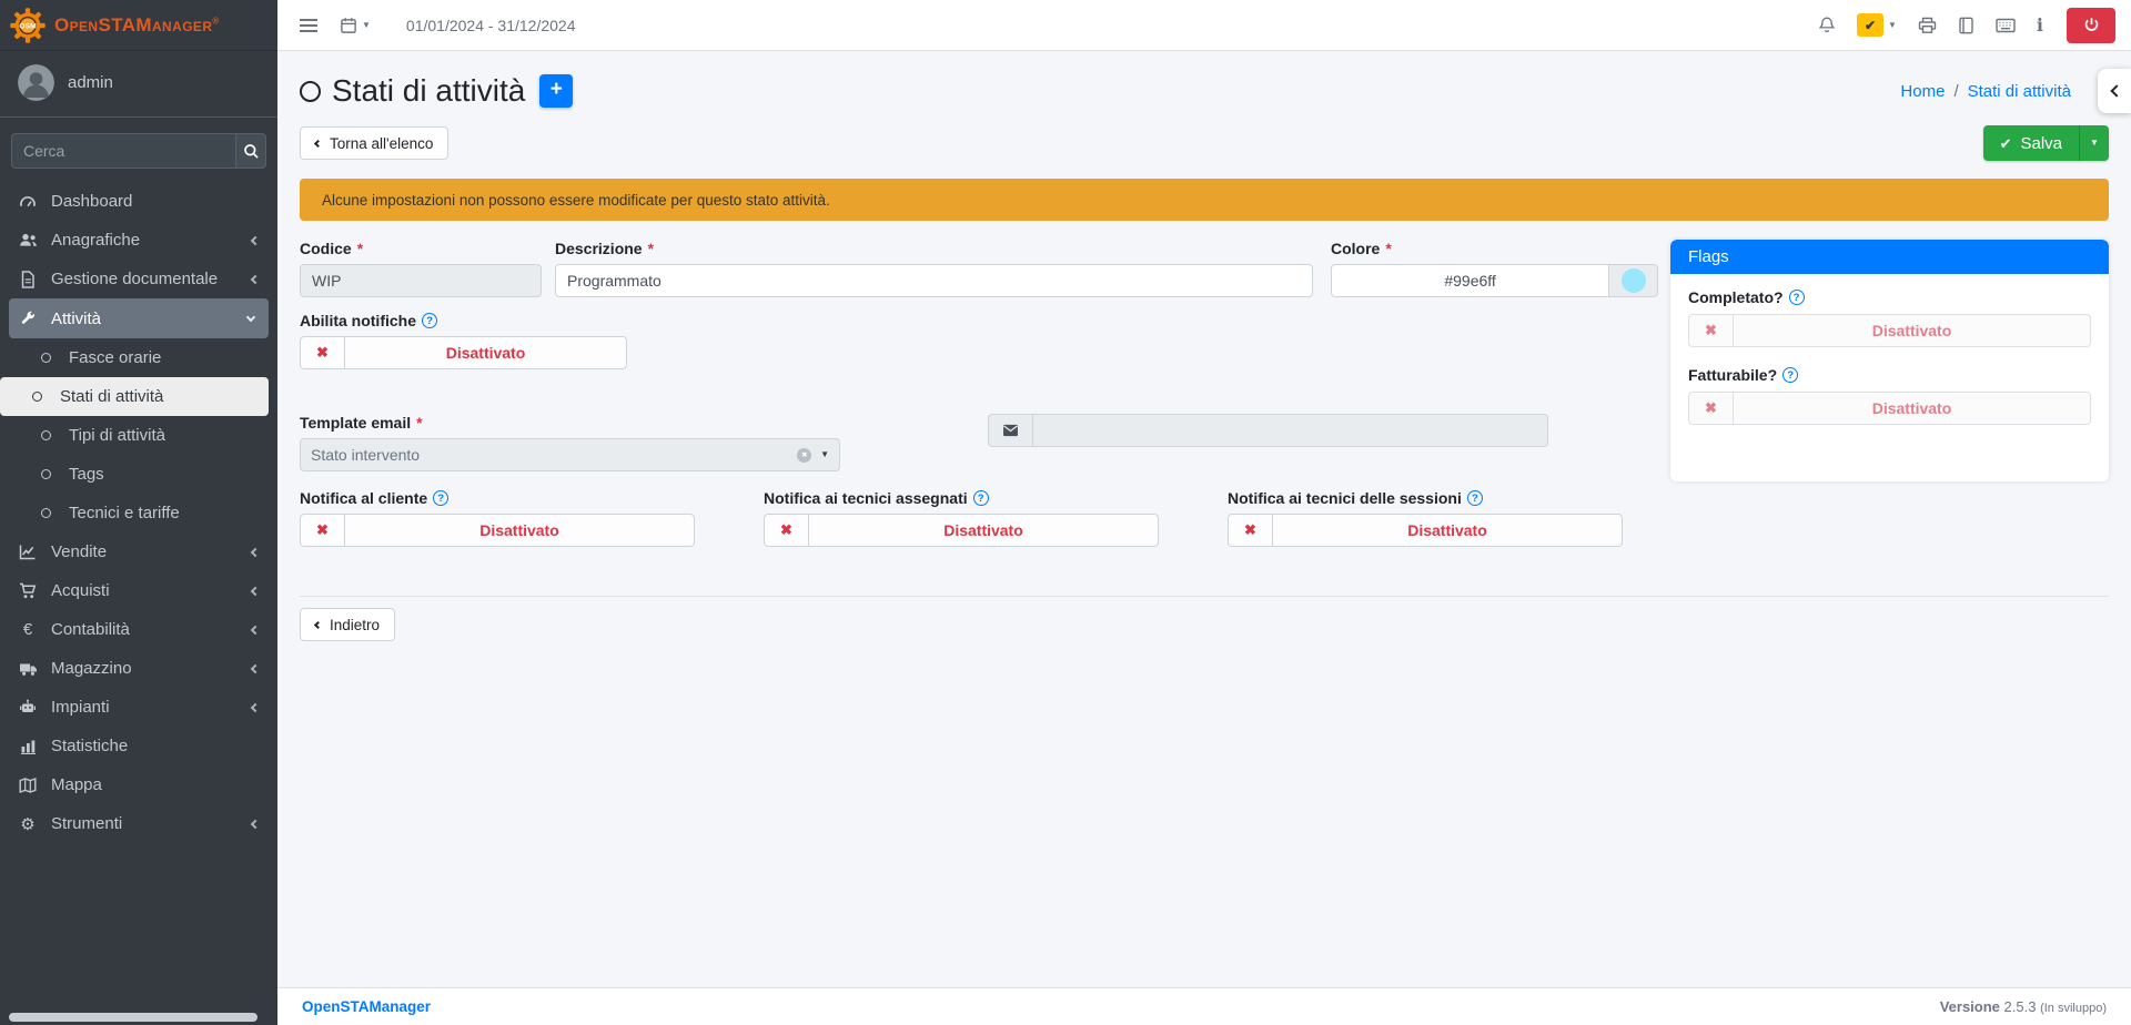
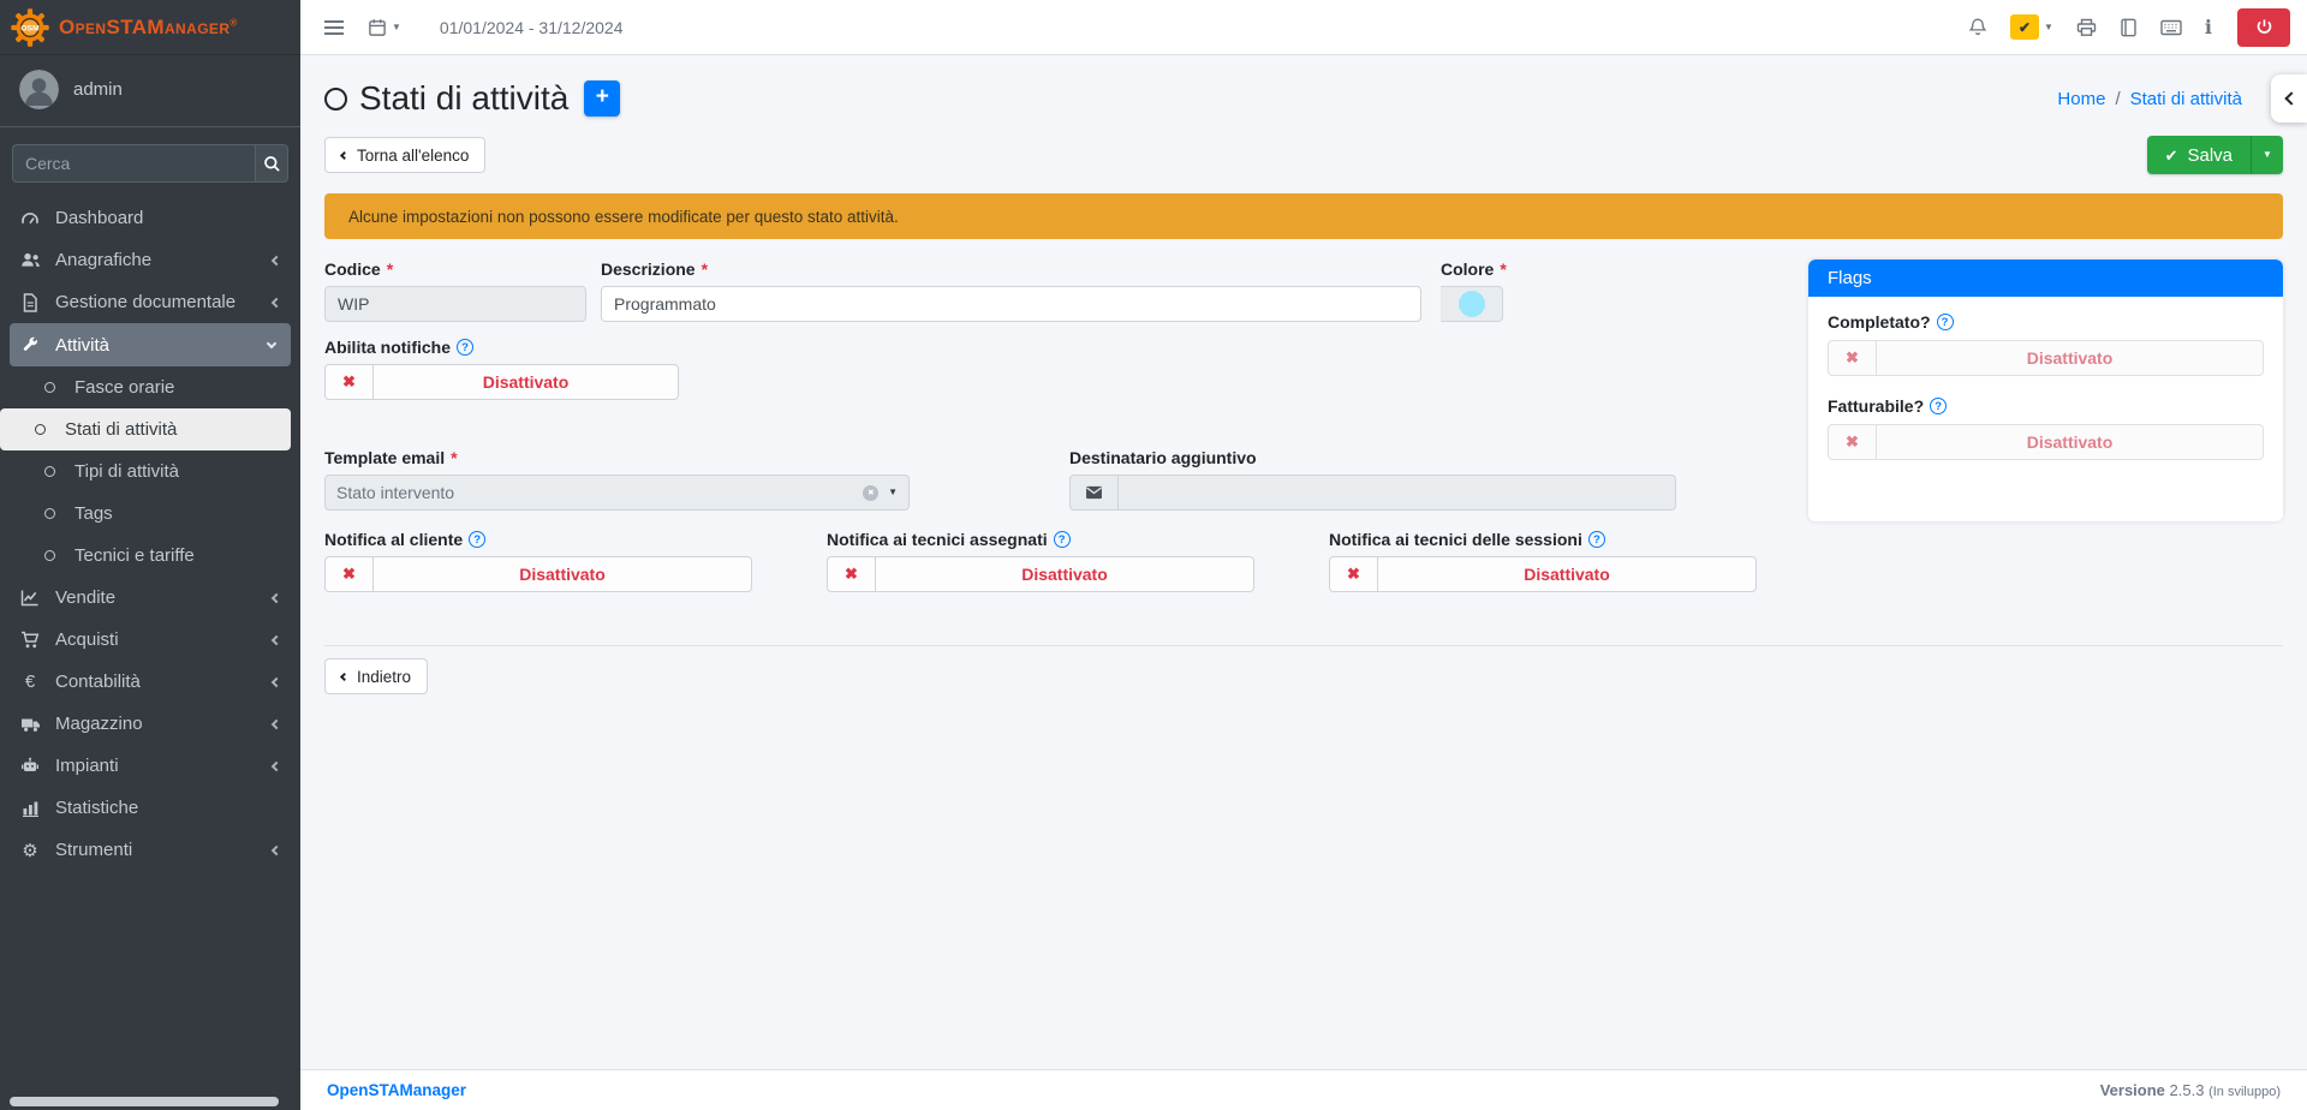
  OpenSTAManager®
  admin
  Cerca
  Dashboard
  Anagrafiche
  Gestione documentale
  Attività
  Fasce orarie
  Stati di attività
  Tipi di attività
  Tags
  Tecnici e tariffe
  Vendite
  Acquisti
  €
  Contabilità
  Magazzino
  Impianti
  Statistiche
- Mappa
  ⚙
  Strumenti
  ▼
  01/01/2024 - 31/12/2024
  ✔
  ▼
  i
  Stati di attività
  Home
  /
  Stati di attività
  Torna all'elenco
  Salva
  ▼
  Alcune impostazioni non possono essere modificate per questo stato attività.
  Codice
  *
  WIP
  Descrizione
  *
  Programmato
  Colore
  *
- #99e6ff
  Abilita notifiche
  Disattivato
  Template email
  *
  Stato intervento
  ▼
+ Destinatario aggiuntivo
  Notifica al cliente
  Disattivato
  Notifica ai tecnici assegnati
  Disattivato
  Notifica ai tecnici delle sessioni
  Disattivato
  Indietro
  Flags
  Completato?
  Disattivato
  Fatturabile?
  Disattivato
  OpenSTAManager
  Versione 2.5.3 (In sviluppo)
